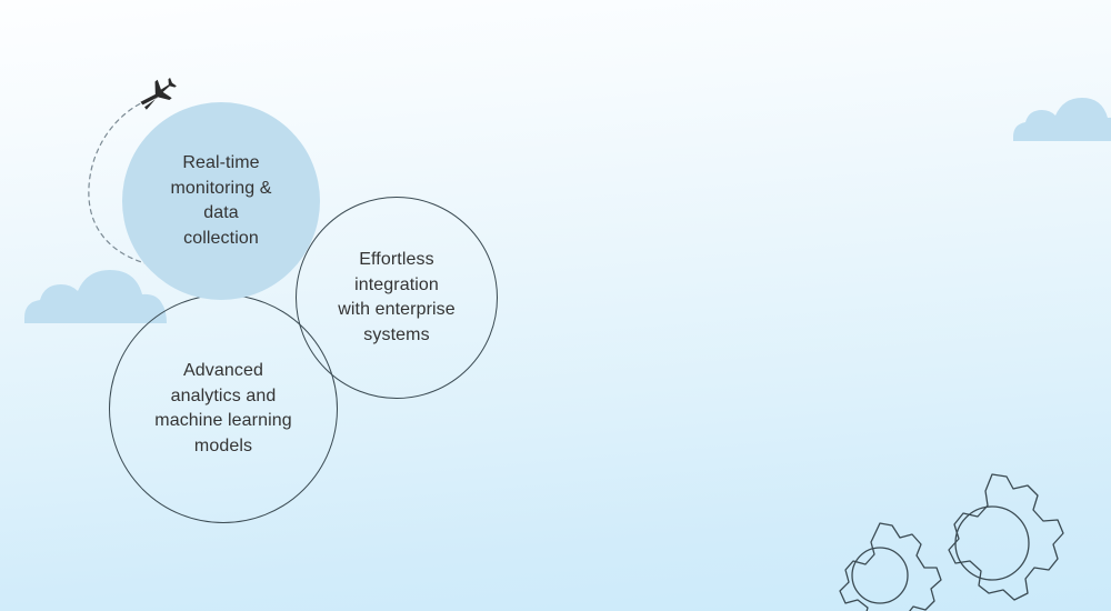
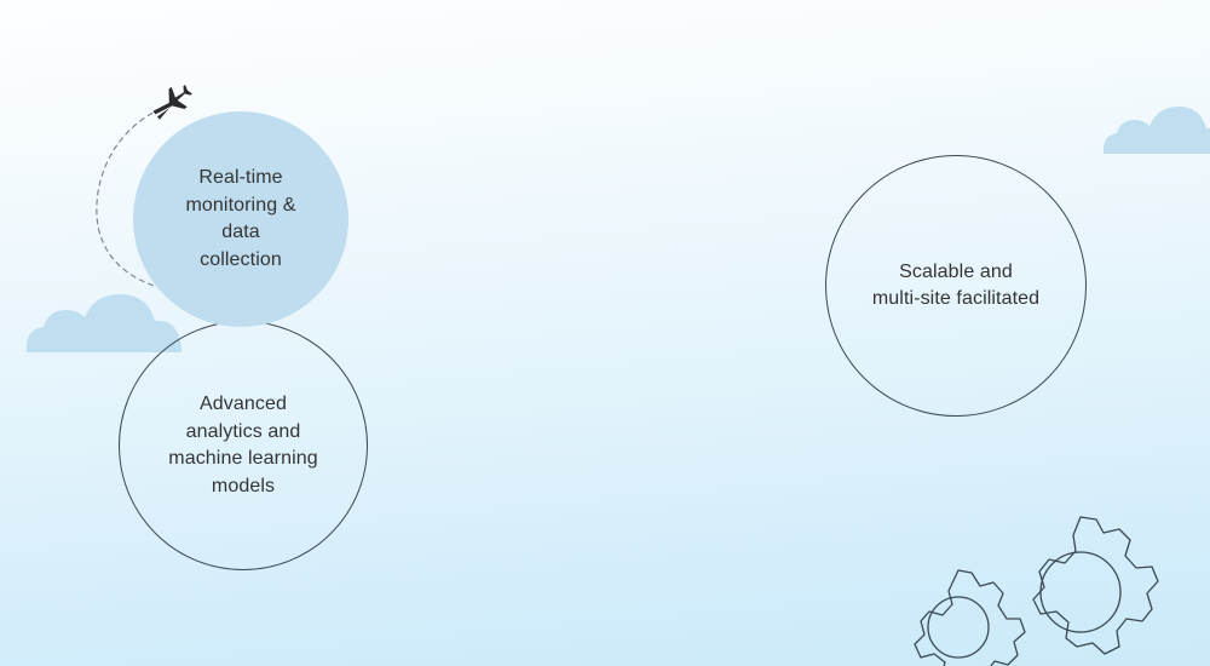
  Real-time
  monitoring &
  data
  collection
- Effortless
- integration
- with enterprise
- systems
  Advanced
  analytics and
  machine learning
  models
+ Scalable and
+ multi-site facilitated
